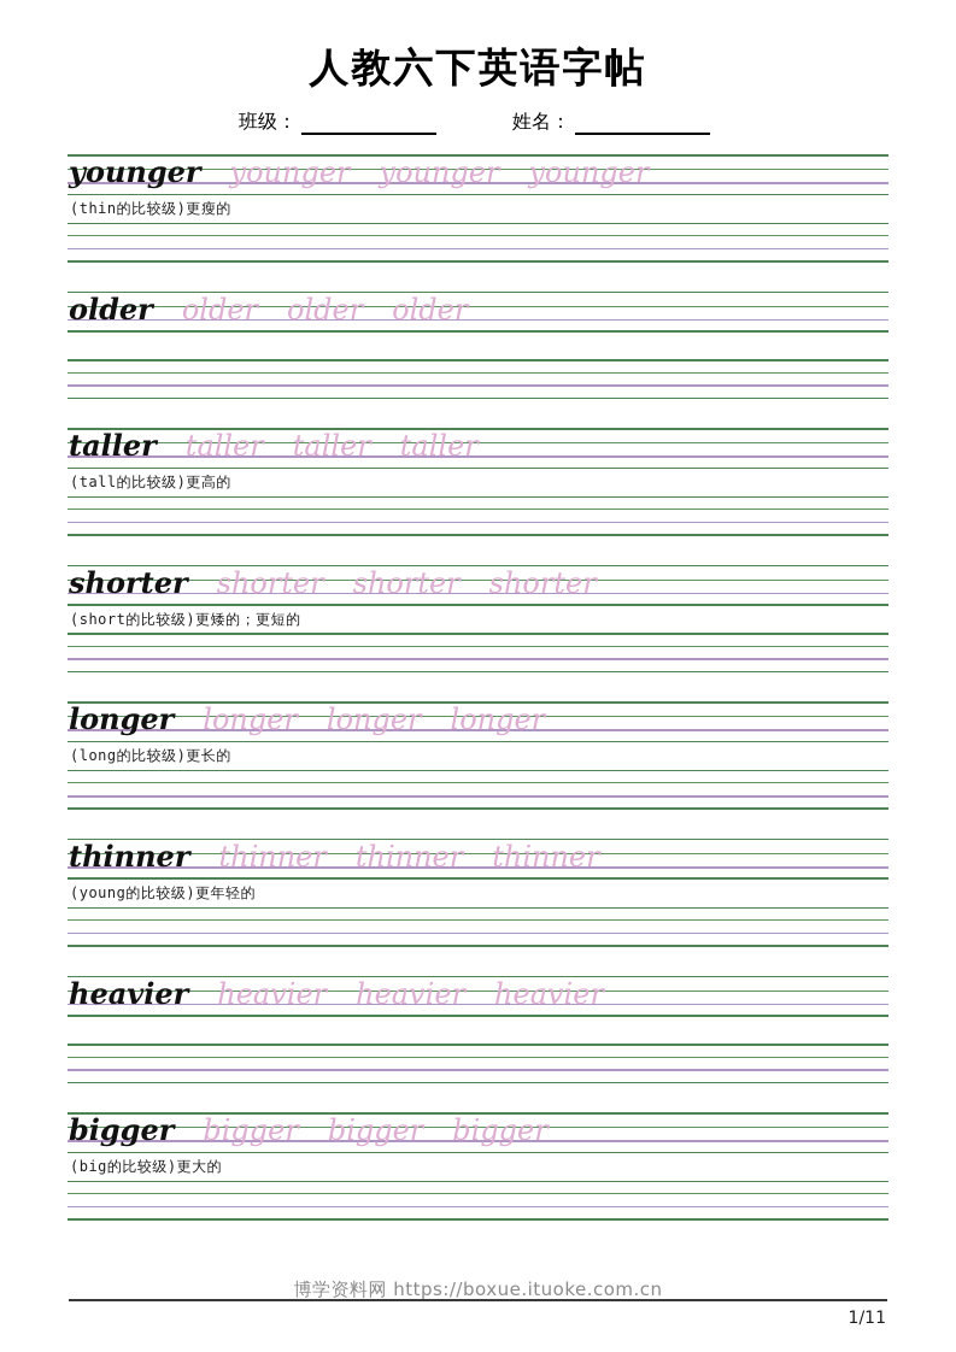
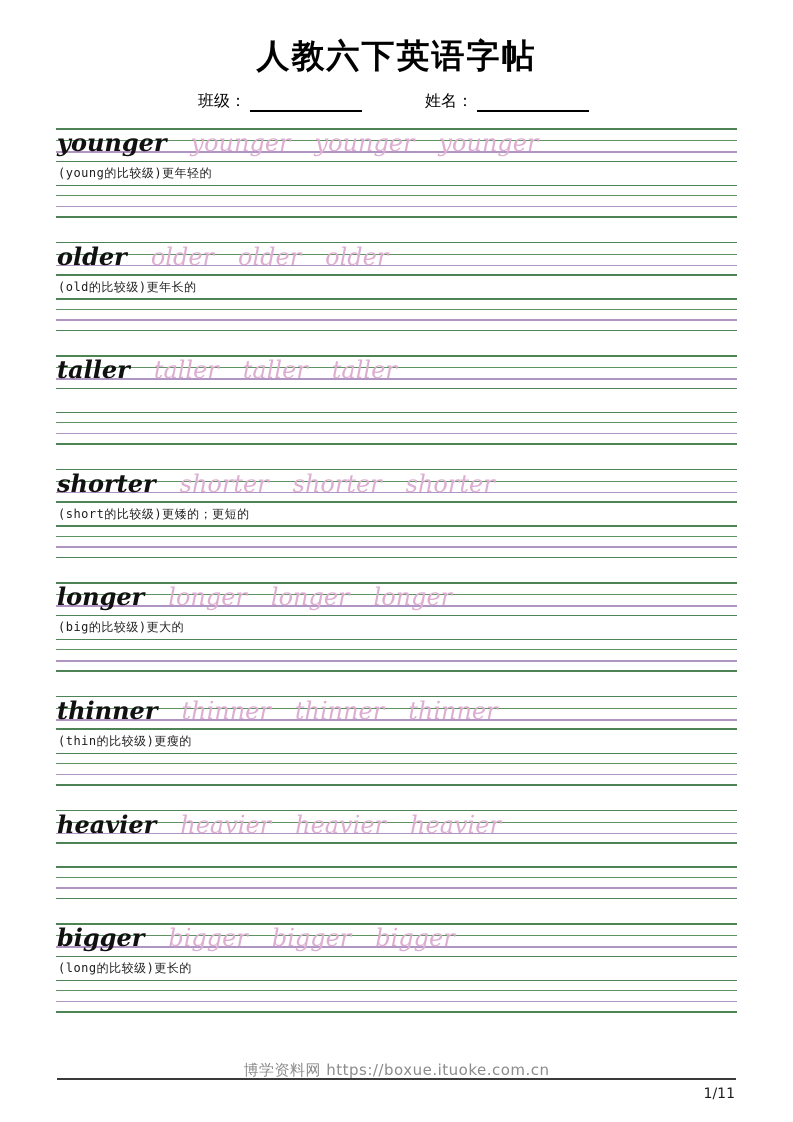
  人教六下英语字帖
  班级：
  姓名：
  younger
  younger
  younger
  younger
- (thin的比较级)更瘦的
+ (young的比较级)更年轻的
  older
  older
  older
  older
+ (old的比较级)更年长的
  taller
  taller
  taller
  taller
- (tall的比较级)更高的
  shorter
  shorter
  shorter
  shorter
  (short的比较级)更矮的；更短的
  longer
  longer
  longer
  longer
- (long的比较级)更长的
+ (big的比较级)更大的
  thinner
  thinner
  thinner
  thinner
- (young的比较级)更年轻的
+ (thin的比较级)更瘦的
  heavier
  heavier
  heavier
  heavier
  bigger
  bigger
  bigger
  bigger
- (big的比较级)更大的
+ (long的比较级)更长的
  博学资料网 https://boxue.ituoke.com.cn
  1/11
